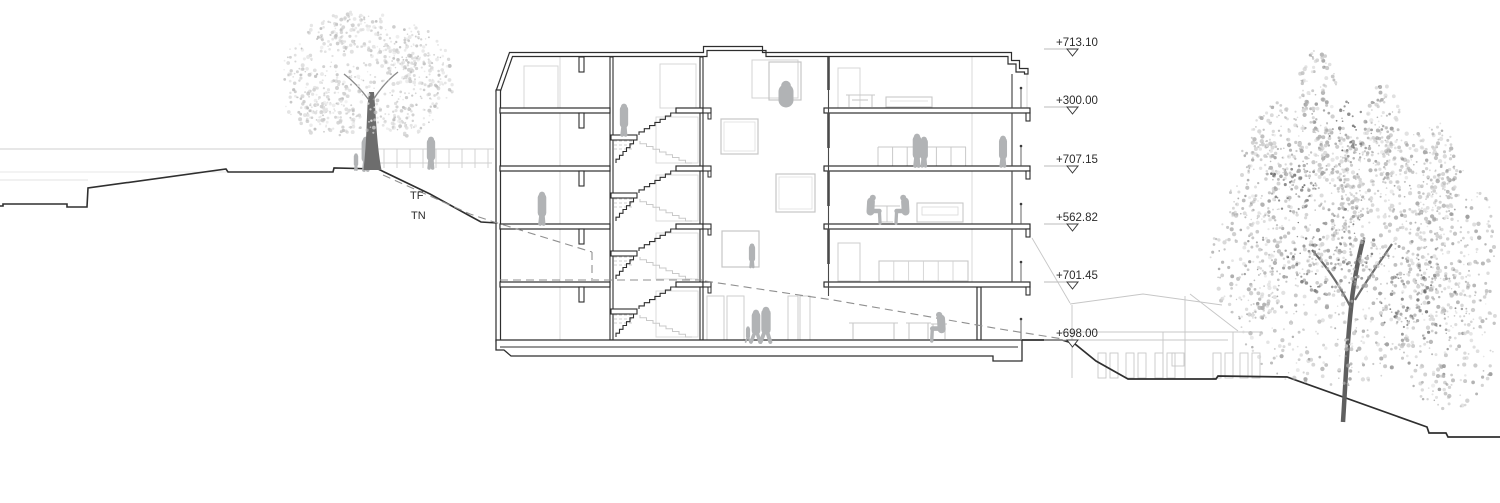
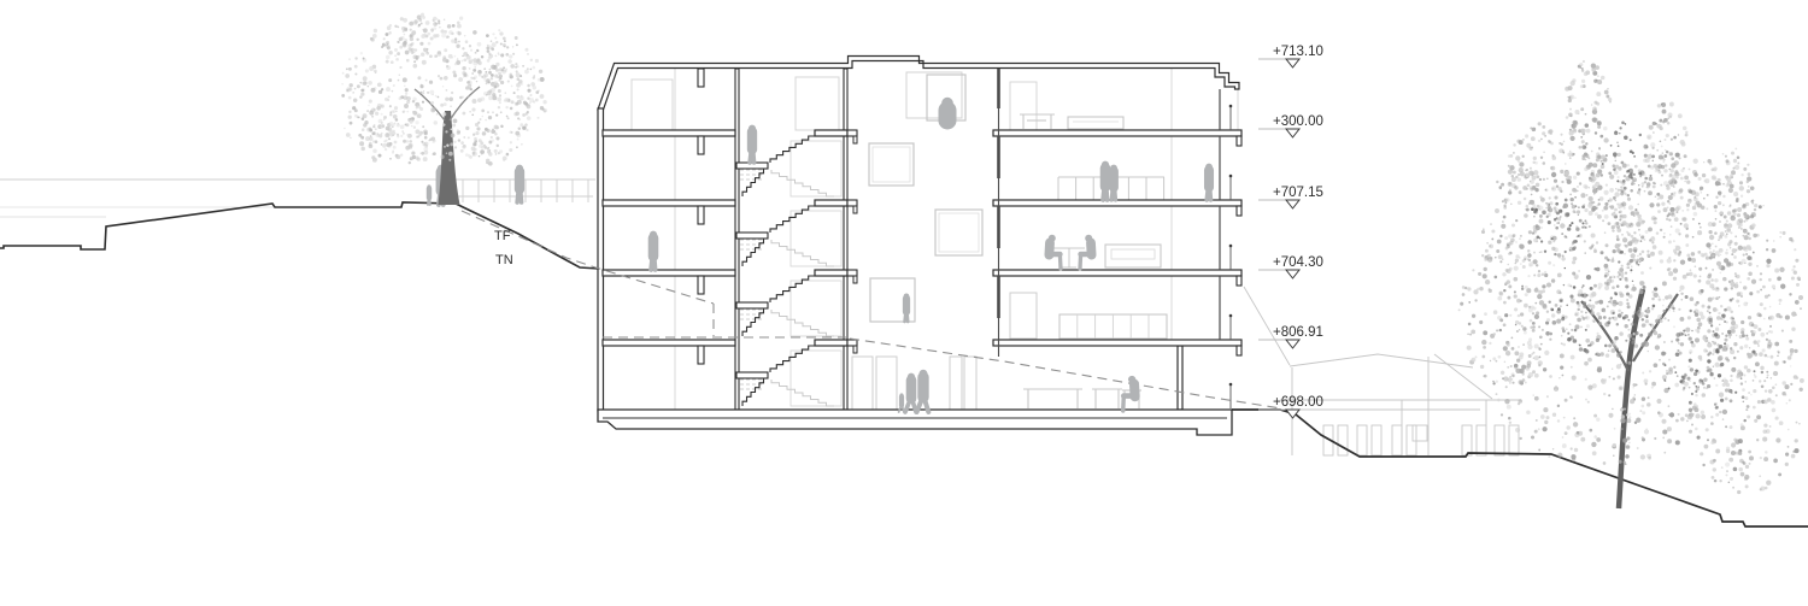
  TF
  TN
  +713.10
  +300.00
  +707.15
- +562.82
+ +704.30
- +701.45
+ +806.91
  +698.00
